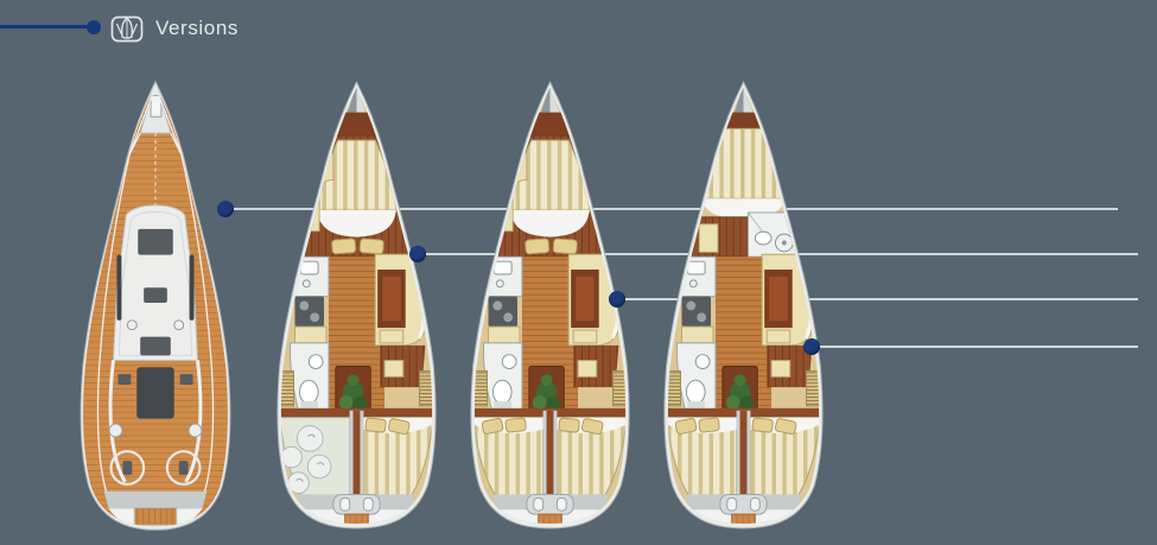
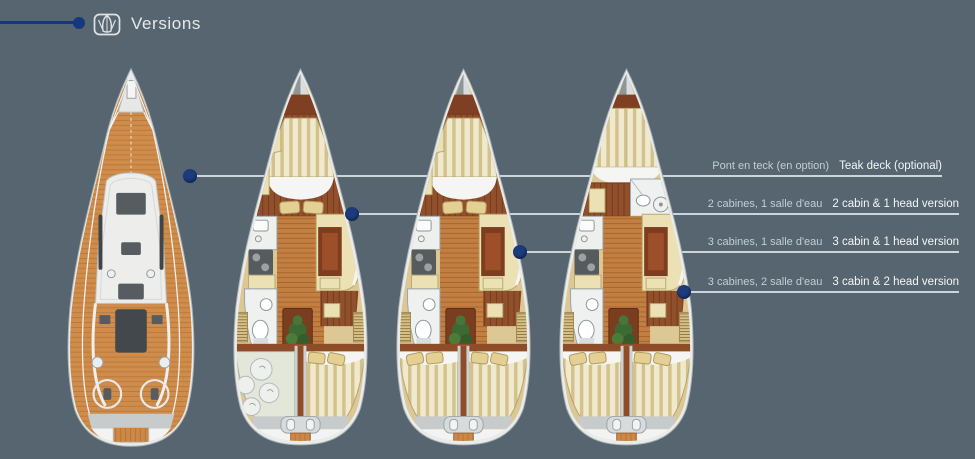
  Versions
+ Pont en teck (en option)
+ Teak deck (optional)
+ 2 cabines, 1 salle d'eau
+ 2 cabin & 1 head version
+ 3 cabines, 1 salle d'eau
+ 3 cabin & 1 head version
+ 3 cabines, 2 salle d'eau
+ 3 cabin & 2 head version
